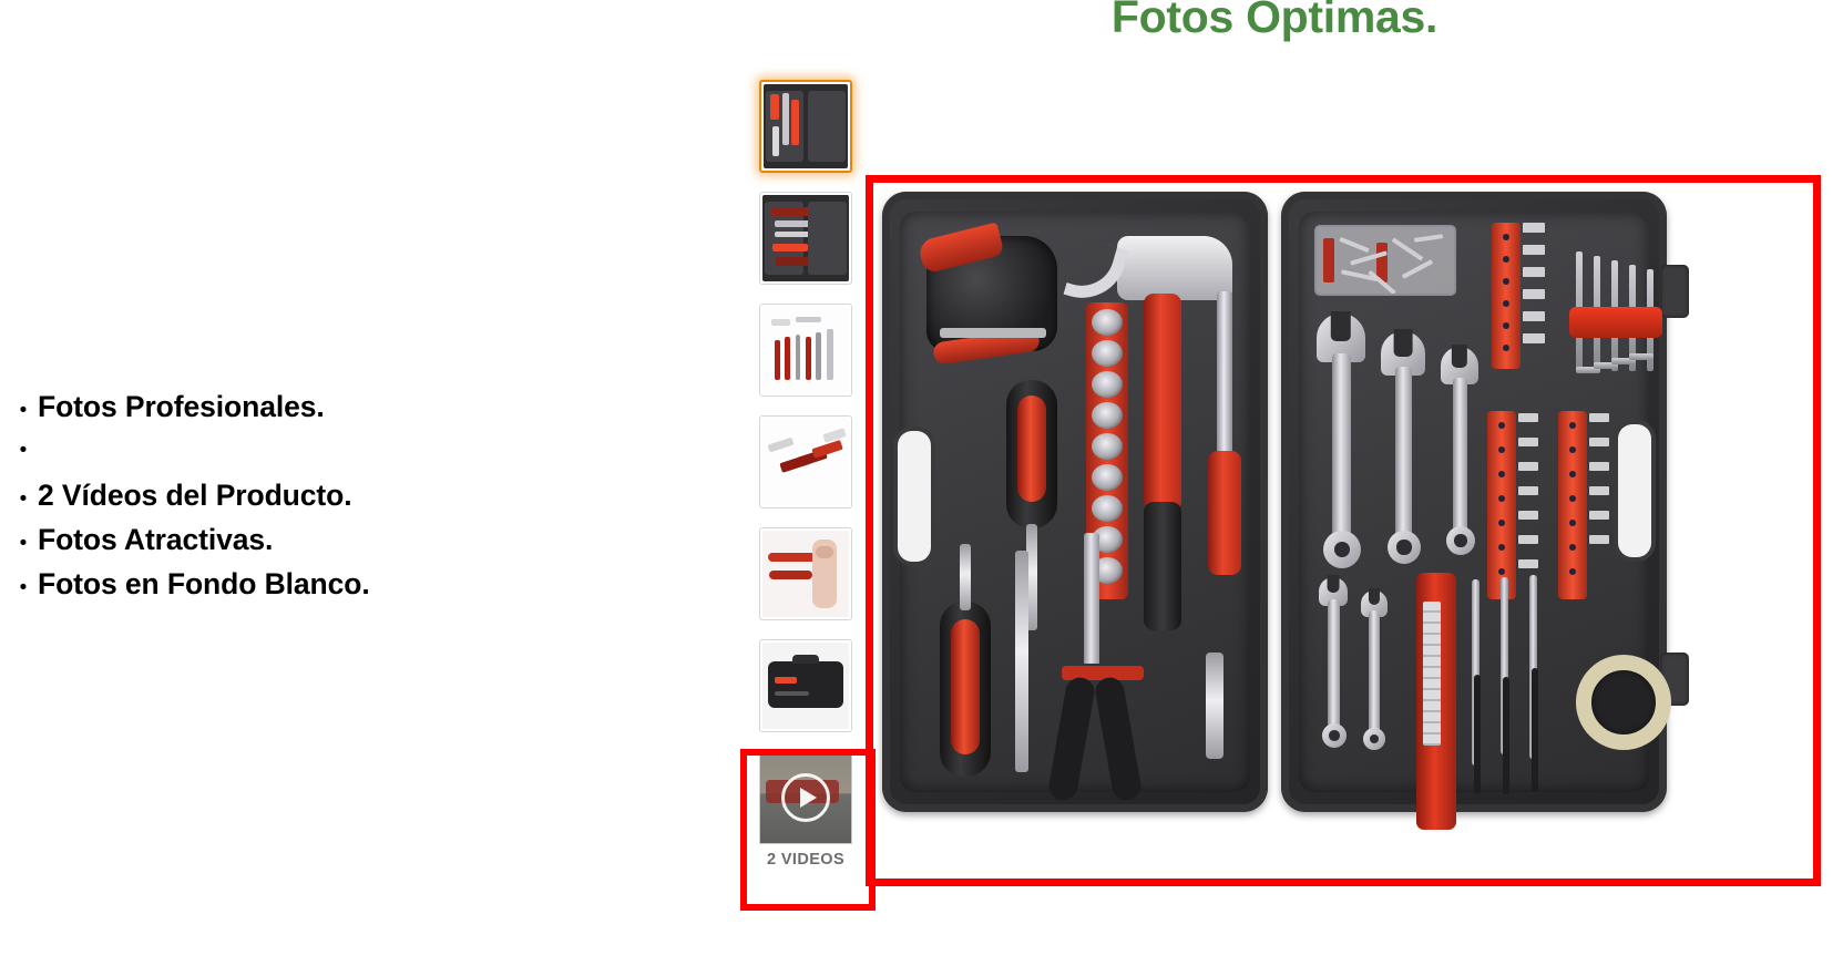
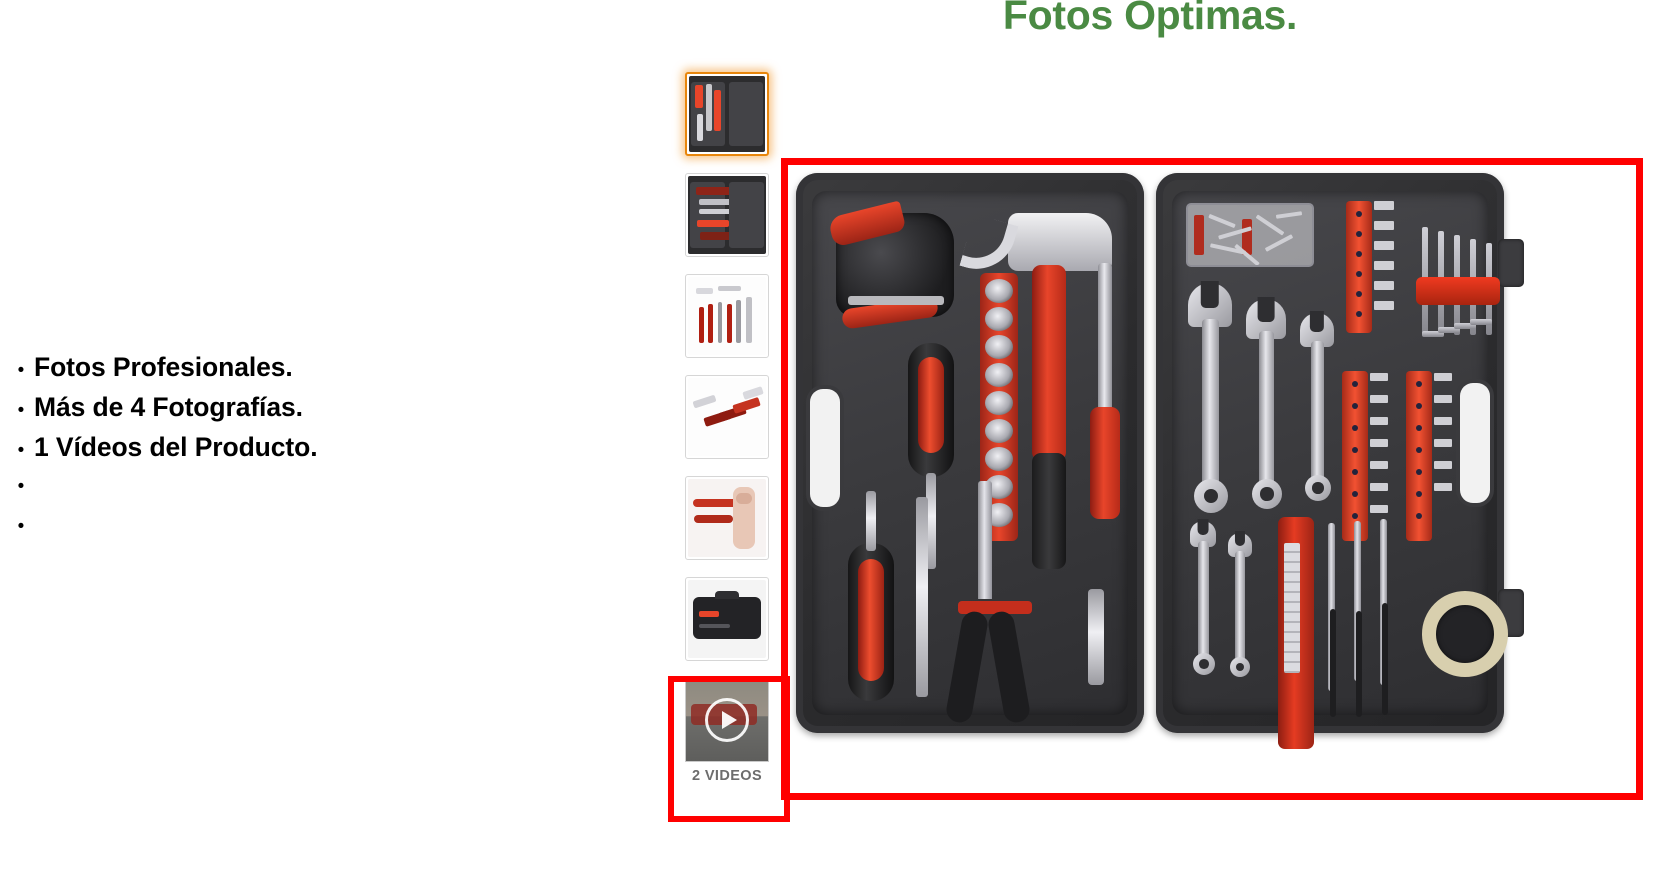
  Fotos Óptimas.
  •
  Fotos Profesionales.
  •
+ Más de 4 Fotografías.
  •
- 2 Vídeos del Producto.
+ 1 Vídeos del Producto.
  •
- Fotos Atractivas.
  •
- Fotos en Fondo Blanco.
  2 VIDEOS
